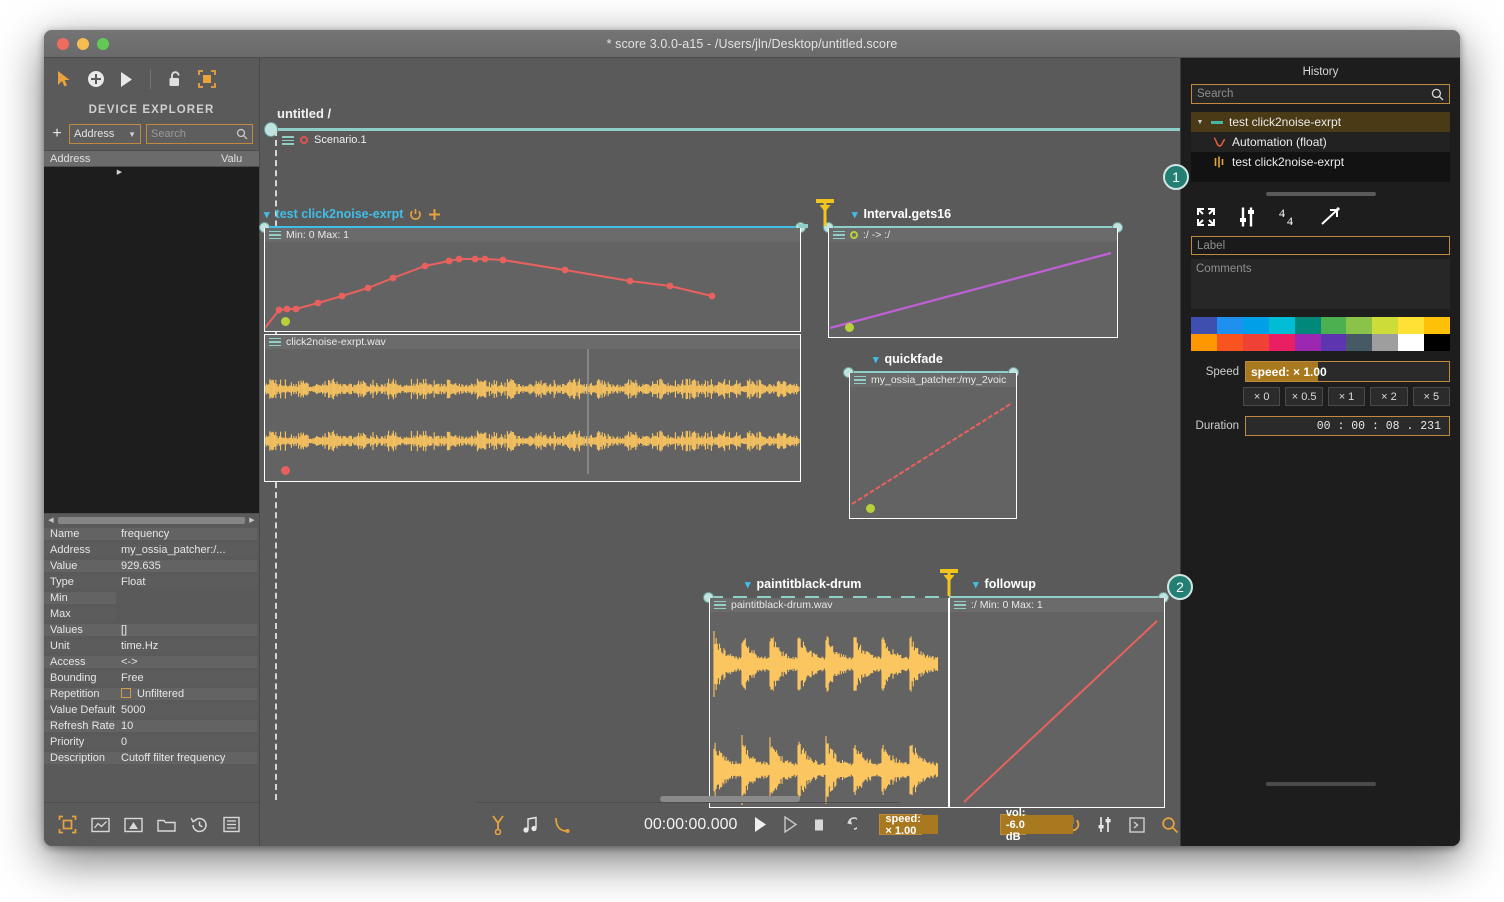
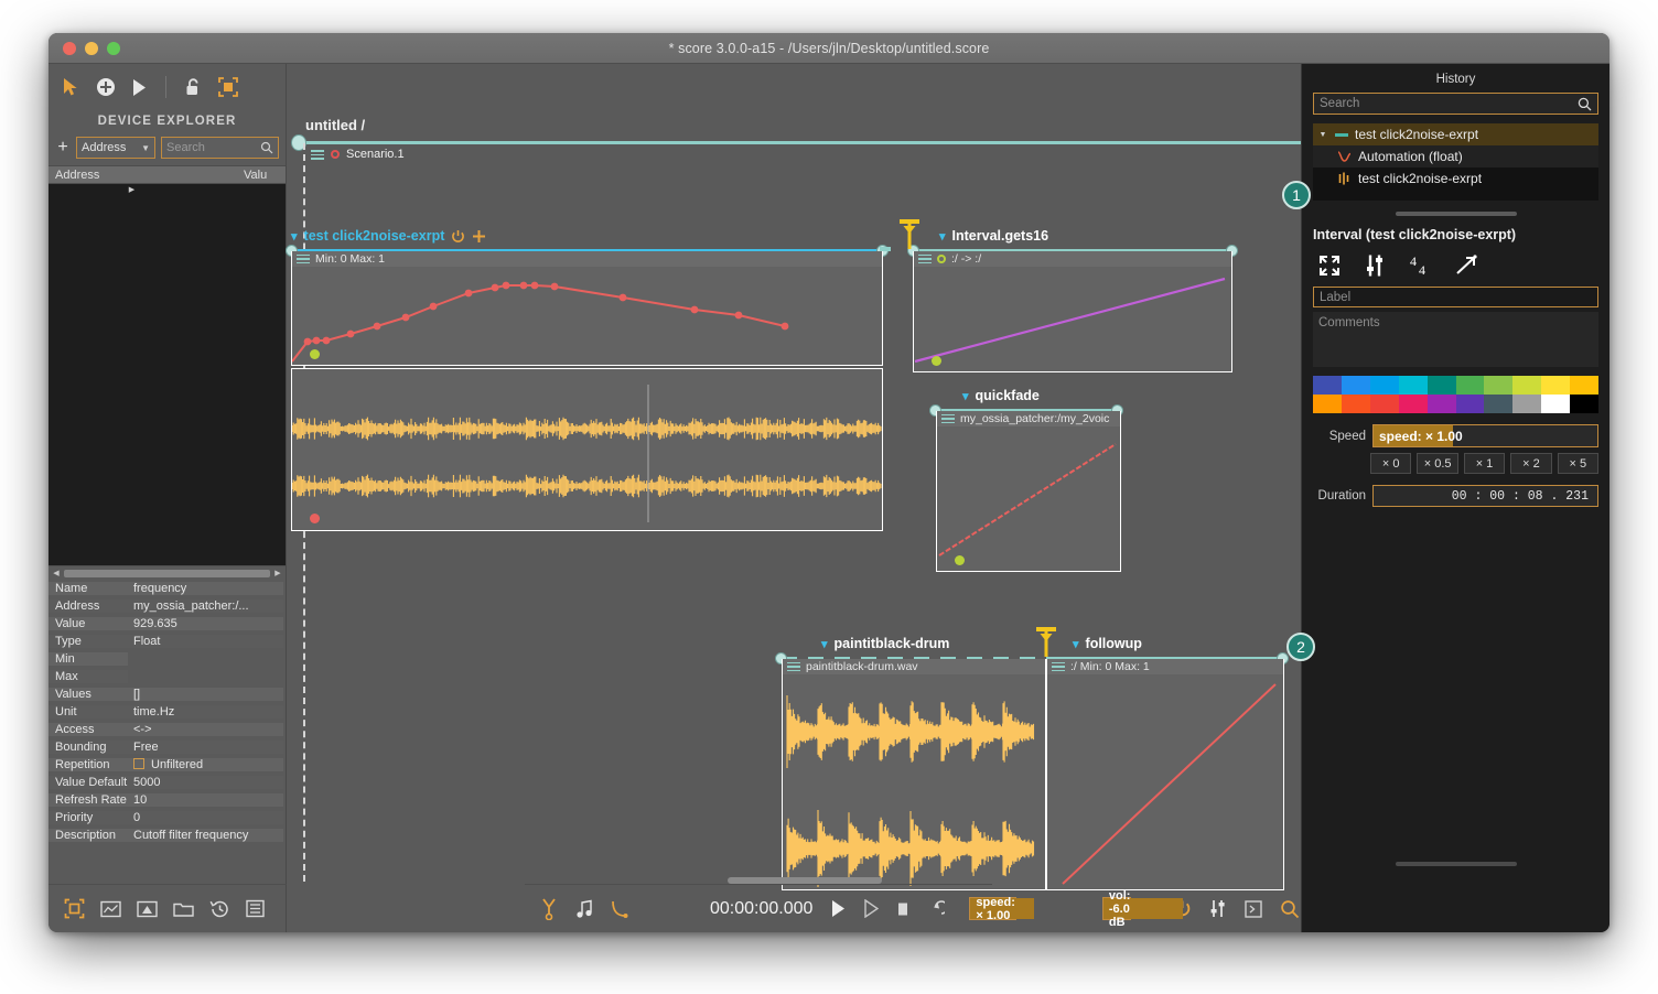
  * score 3.0.0-a15 - /Users/jln/Desktop/untitled.score
  DEVICE EXPLORER
  +
  Address
  ▼
  Search
  Address
  Valu
  Name
  frequency
  Address
  my_ossia_patcher:/...
  Value
  929.635
  Type
  Float
  Min
  Max
  Values
  []
  Unit
  time.Hz
  Access
  <->
  Bounding
  Free
  Repetition
  Unfiltered
  Value Default
  5000
  Refresh Rate
  10
  Priority
  0
  Description
  Cutoff filter frequency
  untitled /
  Scenario.1
  ▾
  test click2noise-exrpt
  Min: 0 Max: 1
- click2noise-exrpt.wav
  ▾
  Interval.gets16
  :/ -> :/
  ▾
  quickfade
  my_ossia_patcher:/my_2voic
  ▾
  paintitblack-drum
  paintitblack-drum.wav
  ▾
  followup
  :/ Min: 0 Max: 1
  00:00:00.000
  speed: × 1.00
  vol: -6.0 dB
  History
  Search
  test click2noise-exrpt
  Automation (float)
  test click2noise-exrpt
+ Interval (test click2noise-exrpt)
  4
  4
  Label
  Comments
  Speed
  speed: × 1.00
  × 0
  × 0.5
  × 1
  × 2
  × 5
  Duration
  00 : 00 : 08 . 231
  1
  2
